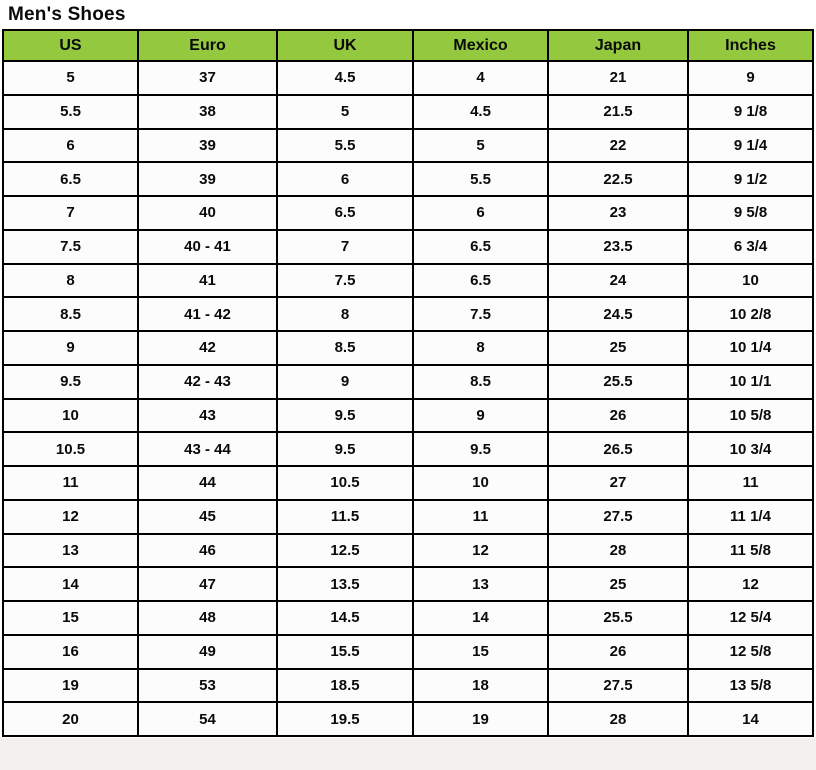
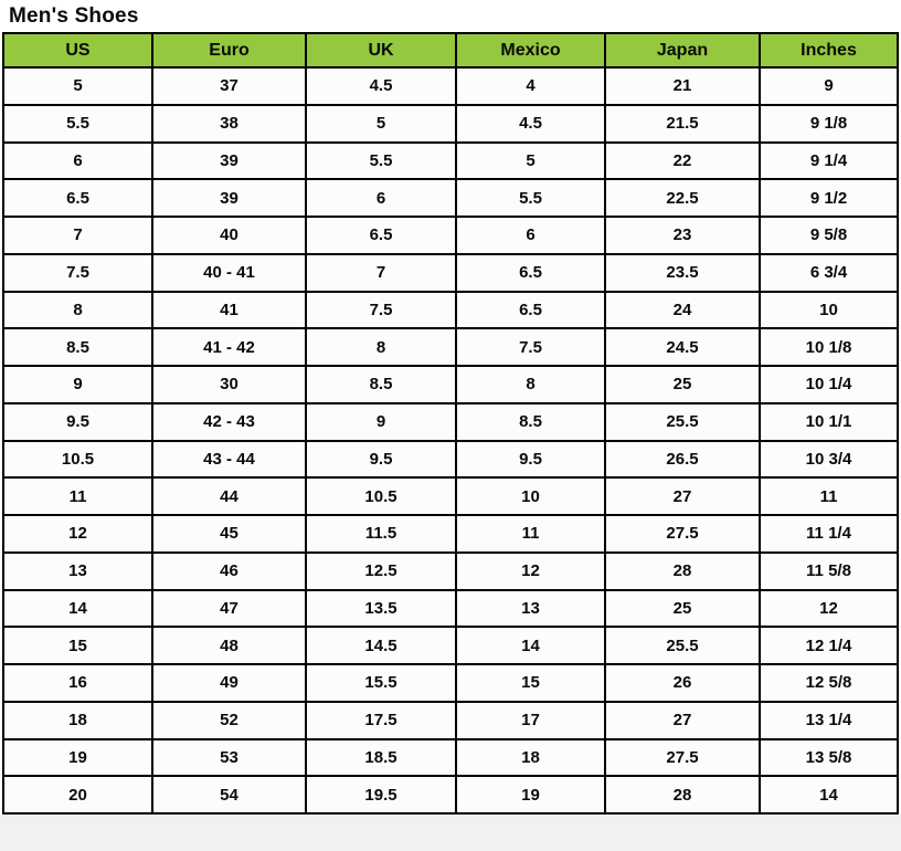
  Men's Shoes
  US	Euro	UK	Mexico	Japan	Inches
  5	37	4.5	4	21	9
  5.5	38	5	4.5	21.5	9 1/8
  6	39	5.5	5	22	9 1/4
  6.5	39	6	5.5	22.5	9 1/2
  7	40	6.5	6	23	9 5/8
  7.5	40 - 41	7	6.5	23.5	6 3/4
  8	41	7.5	6.5	24	10
- 8.5	41 - 42	8	7.5	24.5	10 2/8
+ 8.5	41 - 42	8	7.5	24.5	10 1/8
- 9	42	8.5	8	25	10 1/4
+ 9	30	8.5	8	25	10 1/4
  9.5	42 - 43	9	8.5	25.5	10 1/1
- 10	43	9.5	9	26	10 5/8
  10.5	43 - 44	9.5	9.5	26.5	10 3/4
  11	44	10.5	10	27	11
  12	45	11.5	11	27.5	11 1/4
  13	46	12.5	12	28	11 5/8
  14	47	13.5	13	25	12
- 15	48	14.5	14	25.5	12 5/4
+ 15	48	14.5	14	25.5	12 1/4
  16	49	15.5	15	26	12 5/8
+ 18	52	17.5	17	27	13 1/4
  19	53	18.5	18	27.5	13 5/8
  20	54	19.5	19	28	14
